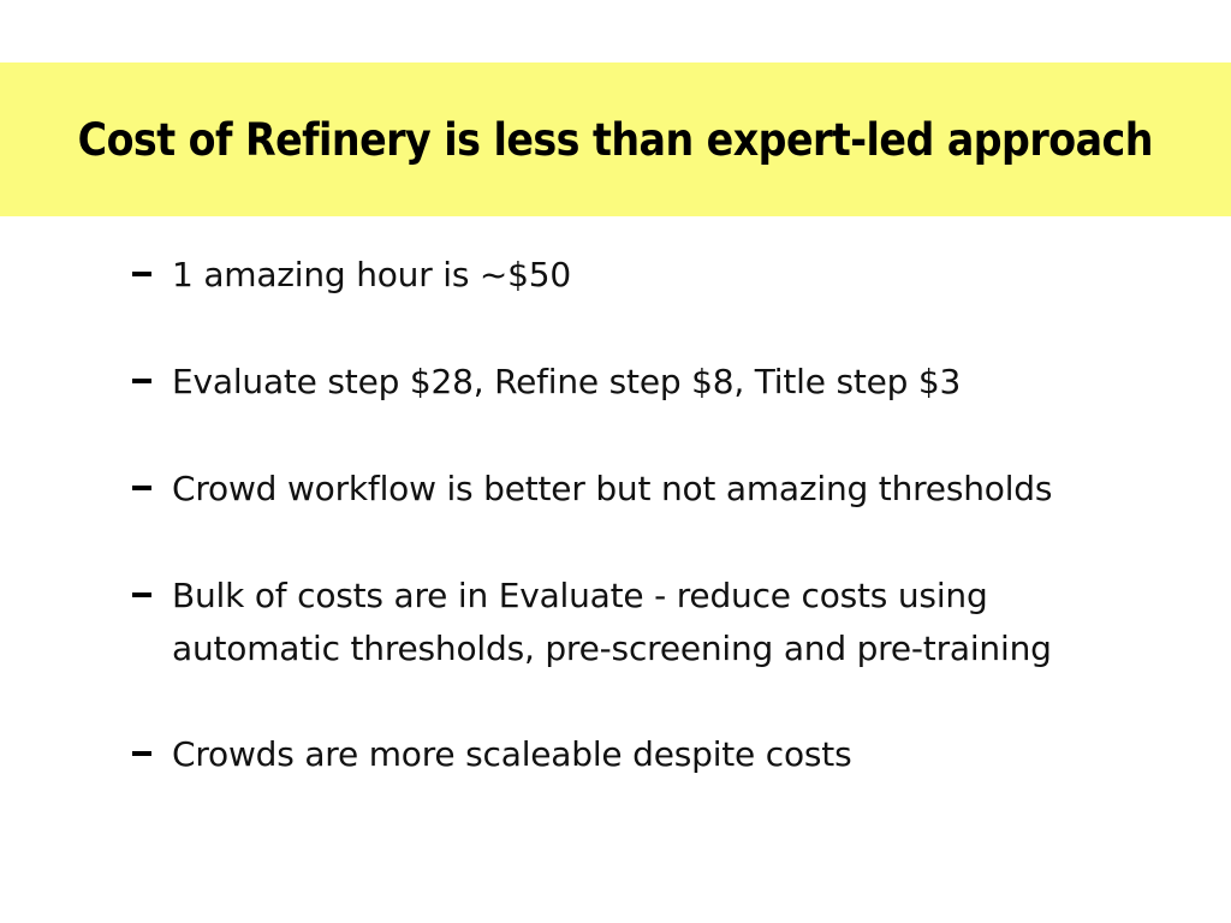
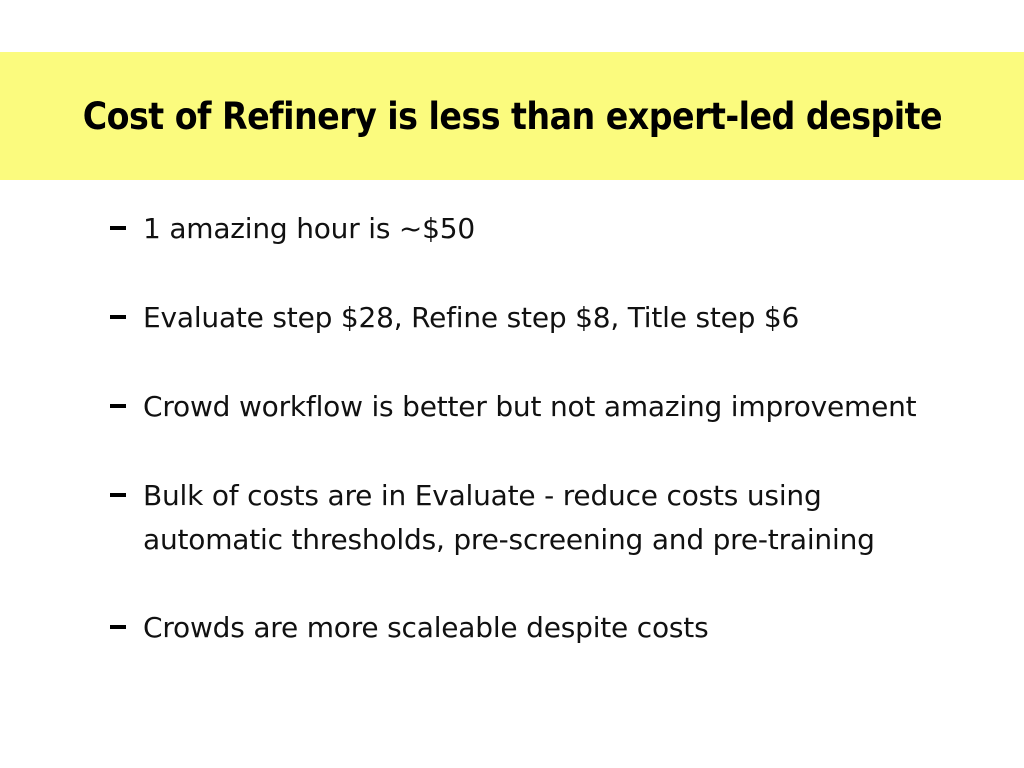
- Cost of Refinery is less than expert-led approach
+ Cost of Refinery is less than expert-led despite
  1 amazing hour is ~$50
- Evaluate step $28, Refine step $8, Title step $3
+ Evaluate step $28, Refine step $8, Title step $6
- Crowd workflow is better but not amazing thresholds
+ Crowd workflow is better but not amazing improvement
  Bulk of costs are in Evaluate - reduce costs using
  automatic thresholds, pre-screening and pre-training
  Crowds are more scaleable despite costs
